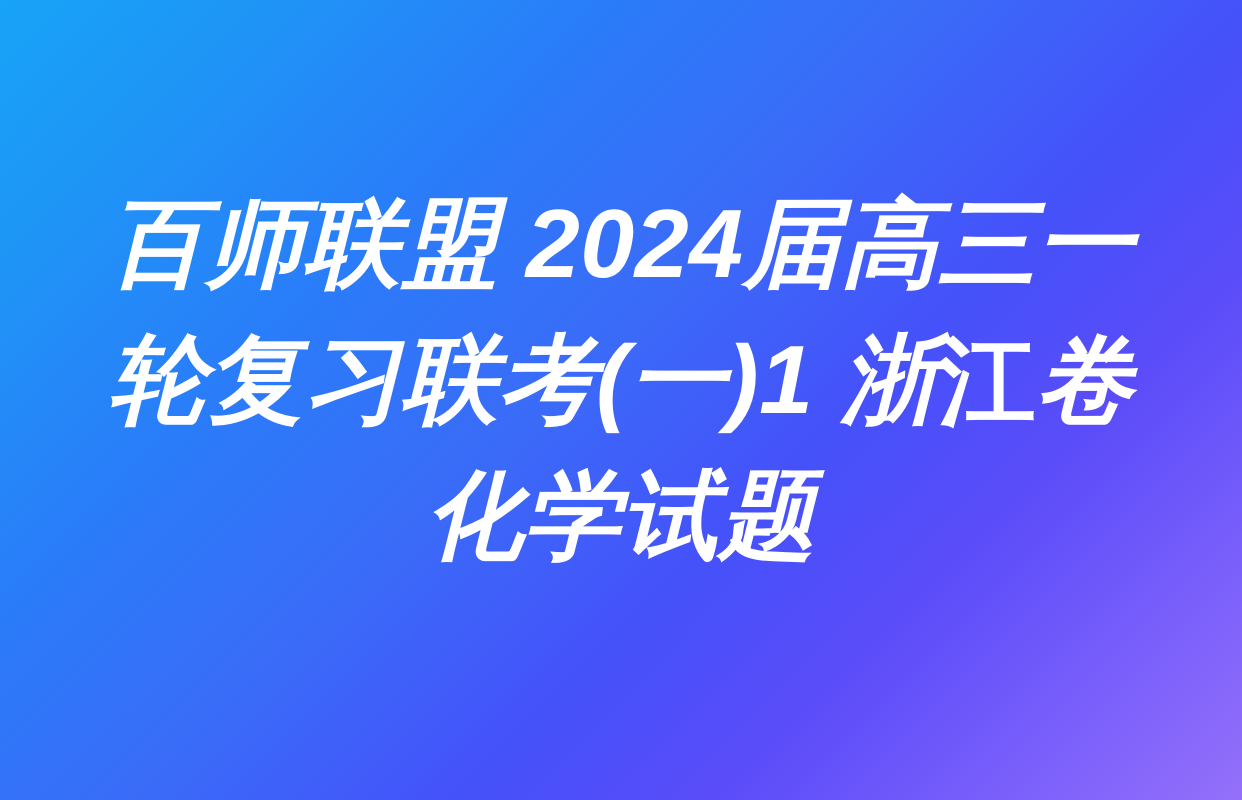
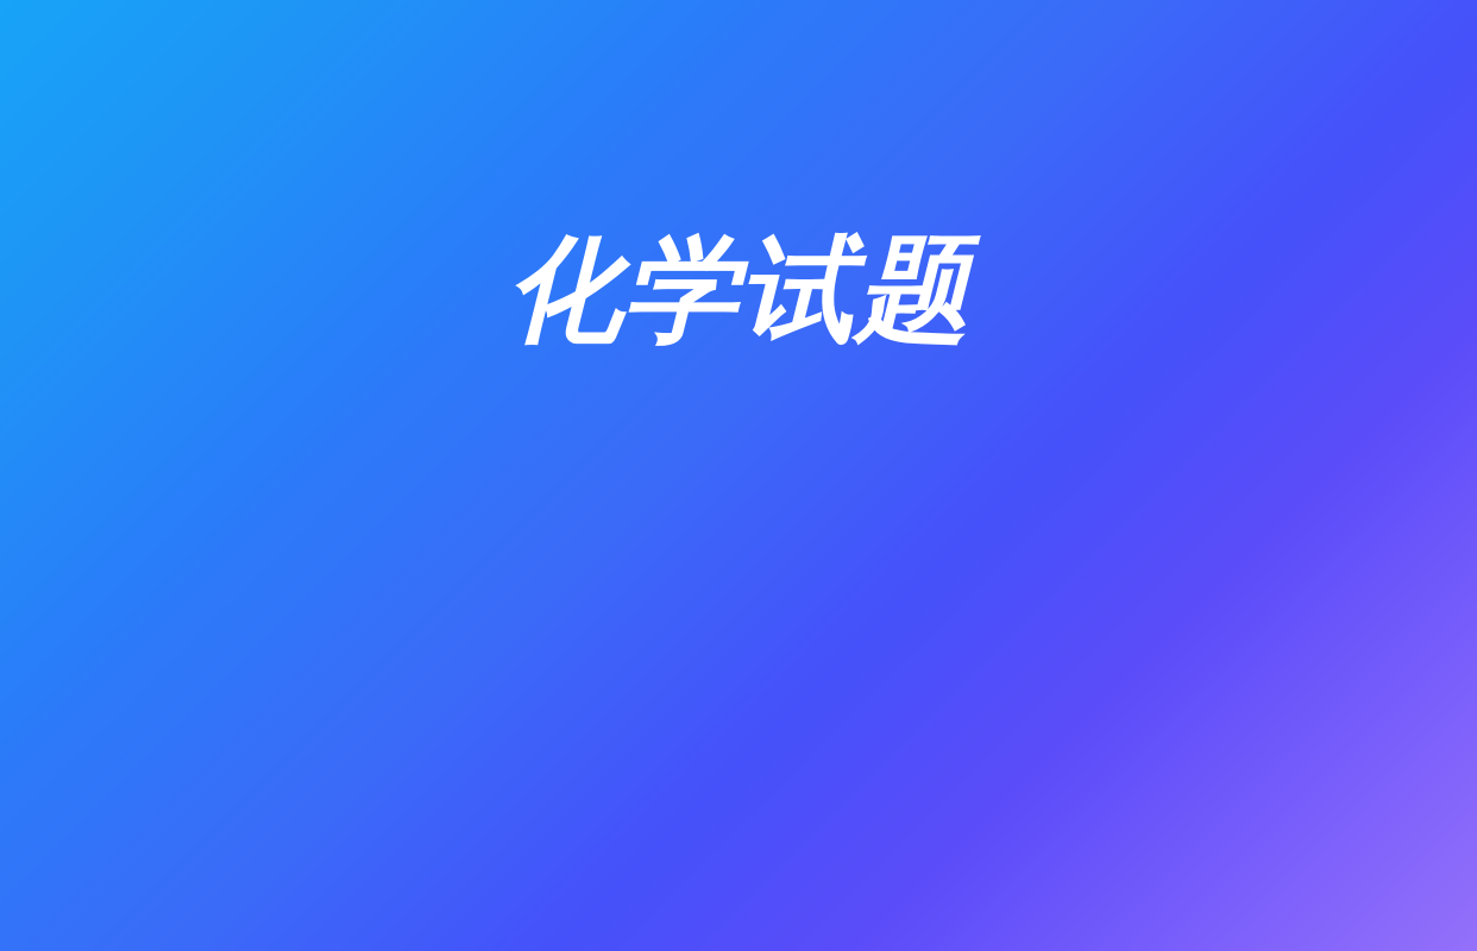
- 百师联盟 2024届高三一
- 轮复习联考(一)1 浙江卷
  化学试题
